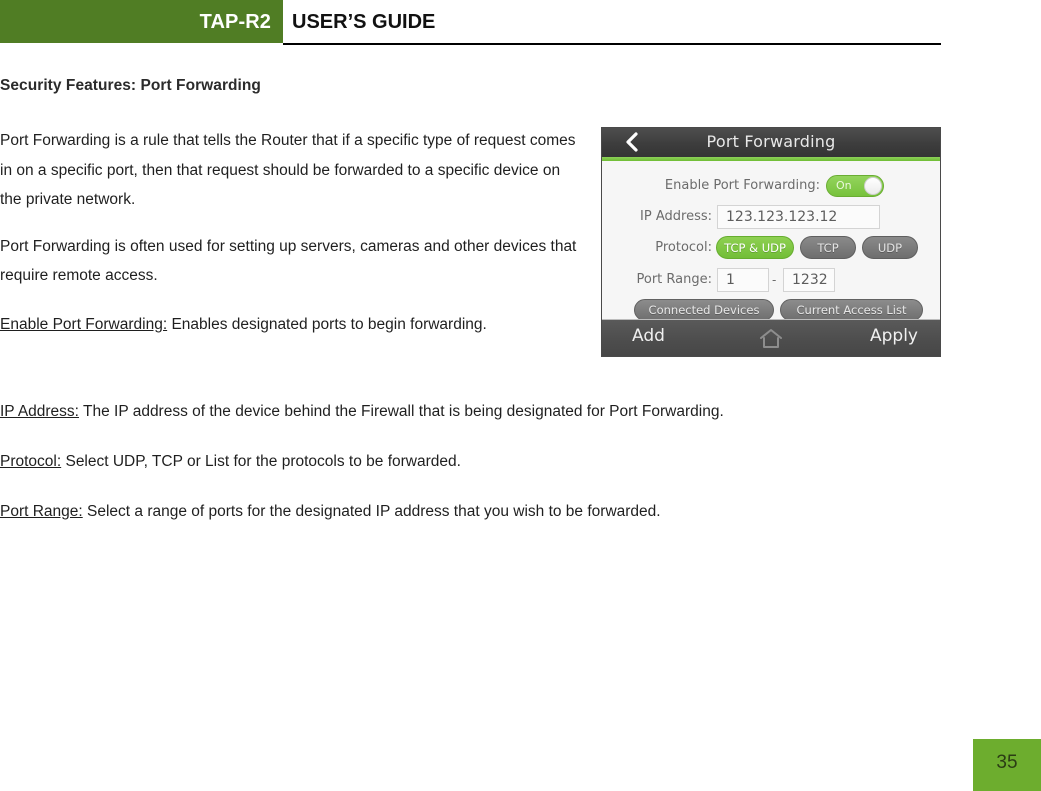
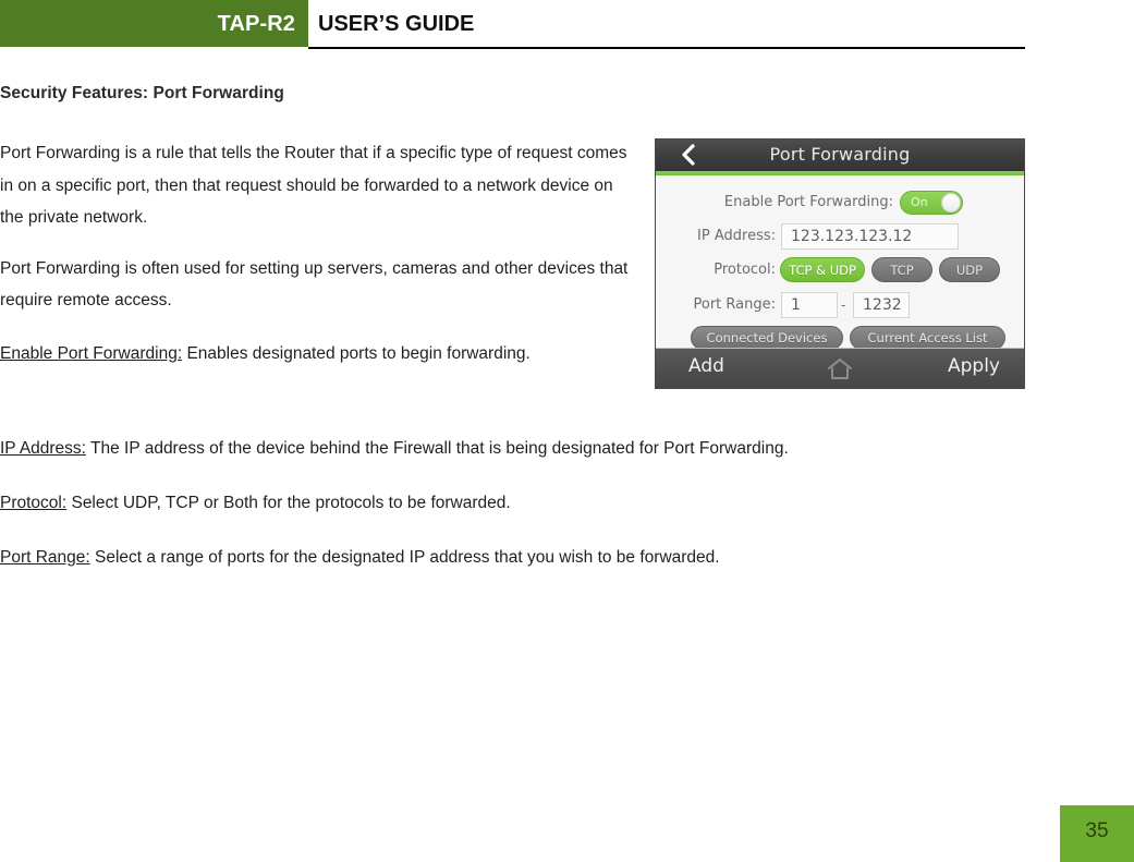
  TAP-R2
  USER’S GUIDE
  Security Features: Port Forwarding
- Port Forwarding is a rule that tells the Router that if a specific type of request comes in on a specific port, then that request should be forwarded to a specific device on the private network.
+ Port Forwarding is a rule that tells the Router that if a specific type of request comes in on a specific port, then that request should be forwarded to a network device on the private network.
  Port Forwarding is often used for setting up servers, cameras and other devices that require remote access.
  Enable Port Forwarding: Enables designated ports to begin forwarding.
  IP Address: The IP address of the device behind the Firewall that is being designated for Port Forwarding.
- Protocol: Select UDP, TCP or List for the protocols to be forwarded.
+ Protocol: Select UDP, TCP or Both for the protocols to be forwarded.
  Port Range: Select a range of ports for the designated IP address that you wish to be forwarded.
  Port Forwarding
  Enable Port Forwarding:
  On
  IP Address:
  123.123.123.12
  Protocol:
  TCP & UDP
  TCP
  UDP
  Port Range:
  1
  -
  1232
  Connected Devices
  Current Access List
  Add
  Apply
  35
